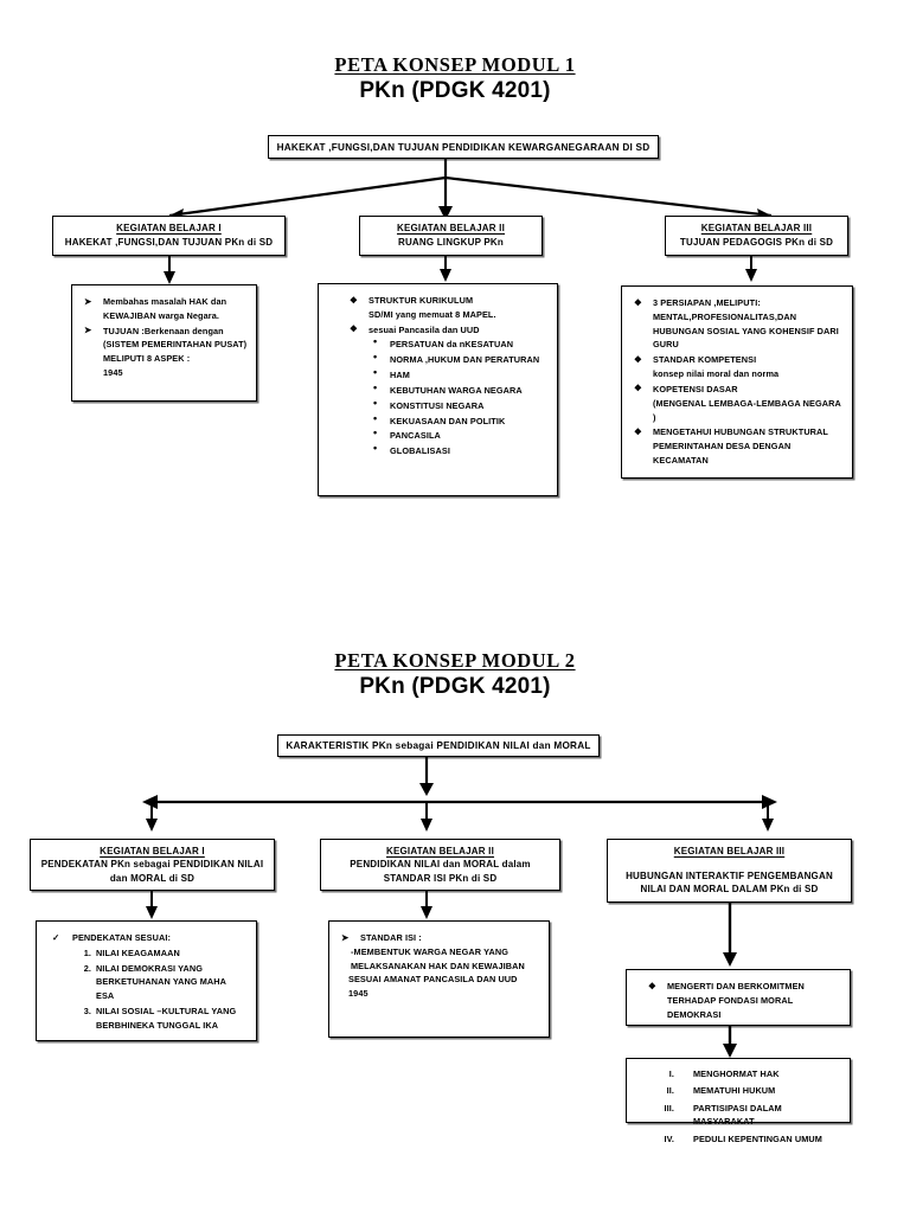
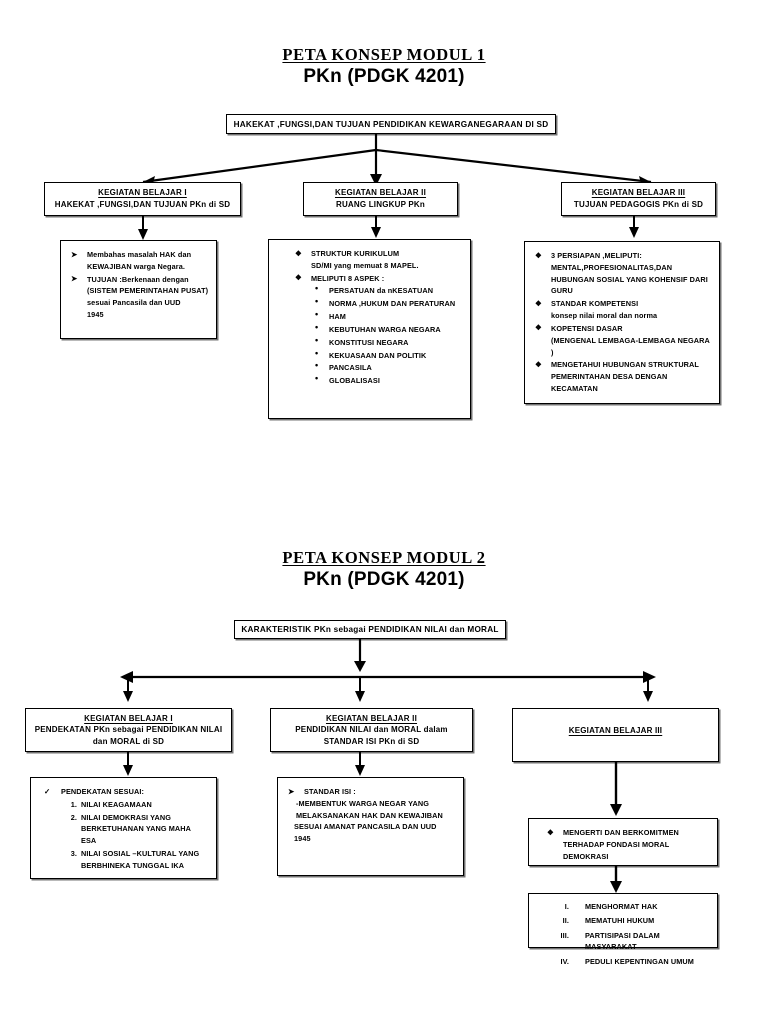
  PETA KONSEP MODUL 1
  PKn (PDGK 4201)
  HAKEKAT ,FUNGSI,DAN TUJUAN PENDIDIKAN KEWARGANEGARAAN DI SD
  KEGIATAN BELAJAR I
  HAKEKAT ,FUNGSI,DAN TUJUAN PKn di SD
  ➤
  Membahas masalah HAK dan
  KEWAJIBAN warga Negara.
  ➤
  TUJUAN :Berkenaan dengan
  (SISTEM PEMERINTAHAN PUSAT)
- MELIPUTI 8 ASPEK :
+ sesuai Pancasila dan UUD
  1945
  KEGIATAN BELAJAR II
  RUANG LINGKUP PKn
  ❖
  STRUKTUR KURIKULUM
  SD/MI yang memuat 8 MAPEL.
  ❖
- sesuai Pancasila dan UUD
+ MELIPUTI 8 ASPEK :
  •
  PERSATUAN da nKESATUAN
  •
  NORMA ,HUKUM DAN PERATURAN
  •
  HAM
  •
  KEBUTUHAN WARGA NEGARA
  •
  KONSTITUSI NEGARA
  •
  KEKUASAAN DAN POLITIK
  •
  PANCASILA
  •
  GLOBALISASI
  KEGIATAN BELAJAR III
  TUJUAN PEDAGOGIS PKn di SD
  ❖
  3 PERSIAPAN ,MELIPUTI:
  MENTAL,PROFESIONALITAS,DAN
  HUBUNGAN SOSIAL YANG KOHENSIF DARI
  GURU
  ❖
  STANDAR KOMPETENSI
  konsep nilai moral dan norma
  ❖
  KOPETENSI DASAR
  (MENGENAL LEMBAGA-LEMBAGA NEGARA
  )
  ❖
  MENGETAHUI HUBUNGAN STRUKTURAL
  PEMERINTAHAN DESA DENGAN
  KECAMATAN
  PETA KONSEP MODUL 2
  PKn (PDGK 4201)
  KARAKTERISTIK PKn sebagai PENDIDIKAN NILAI dan MORAL
  KEGIATAN BELAJAR I
  PENDEKATAN PKn sebagai PENDIDIKAN NILAI dan MORAL di SD
  ✓
  PENDEKATAN SESUAI:
  1.
  NILAI KEAGAMAAN
  2.
  NILAI DEMOKRASI YANG
  BERKETUHANAN YANG MAHA
  ESA
  3.
  NILAI SOSIAL –KULTURAL YANG
  BERBHINEKA TUNGGAL IKA
  KEGIATAN BELAJAR II
  PENDIDIKAN NILAI dan MORAL dalam STANDAR ISI PKn di SD
  ➤
  STANDAR ISI :
  -MEMBENTUK WARGA NEGAR YANG
  MELAKSANAKAN HAK DAN KEWAJIBAN
  SESUAI AMANAT PANCASILA DAN UUD
  1945
  KEGIATAN BELAJAR III
- HUBUNGAN INTERAKTIF PENGEMBANGAN NILAI DAN MORAL DALAM PKn di SD
  ❖
  MENGERTI DAN BERKOMITMEN
  TERHADAP FONDASI MORAL
  DEMOKRASI
  I.
  MENGHORMAT HAK
  II.
  MEMATUHI HUKUM
  III.
  PARTISIPASI DALAM MASYARAKAT
  IV.
  PEDULI KEPENTINGAN UMUM
